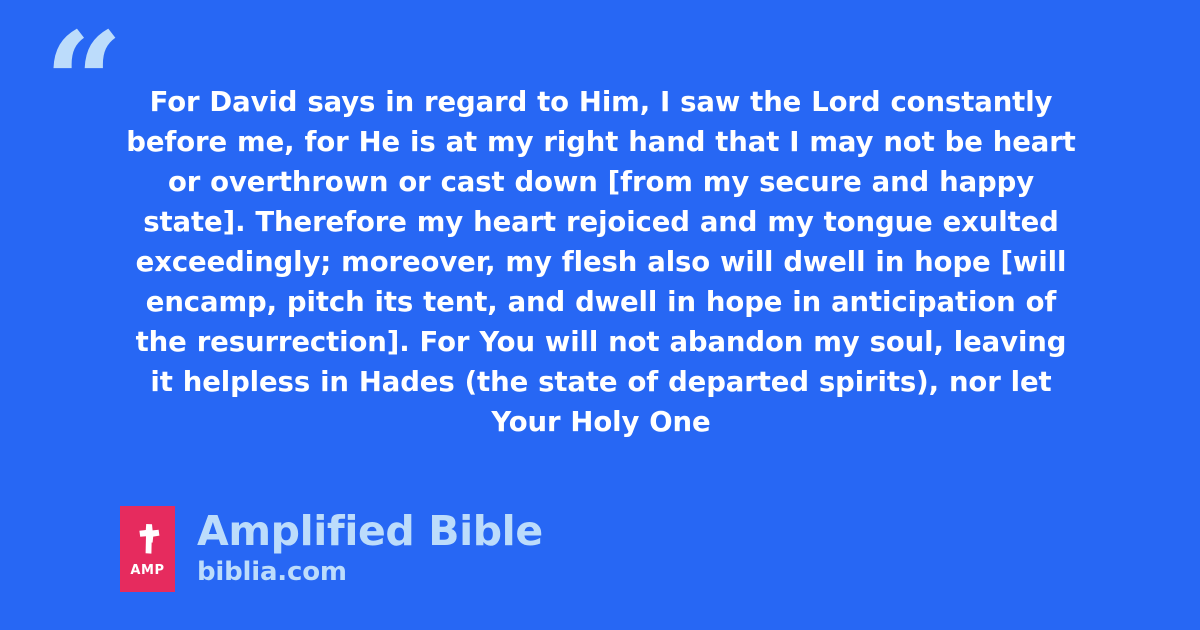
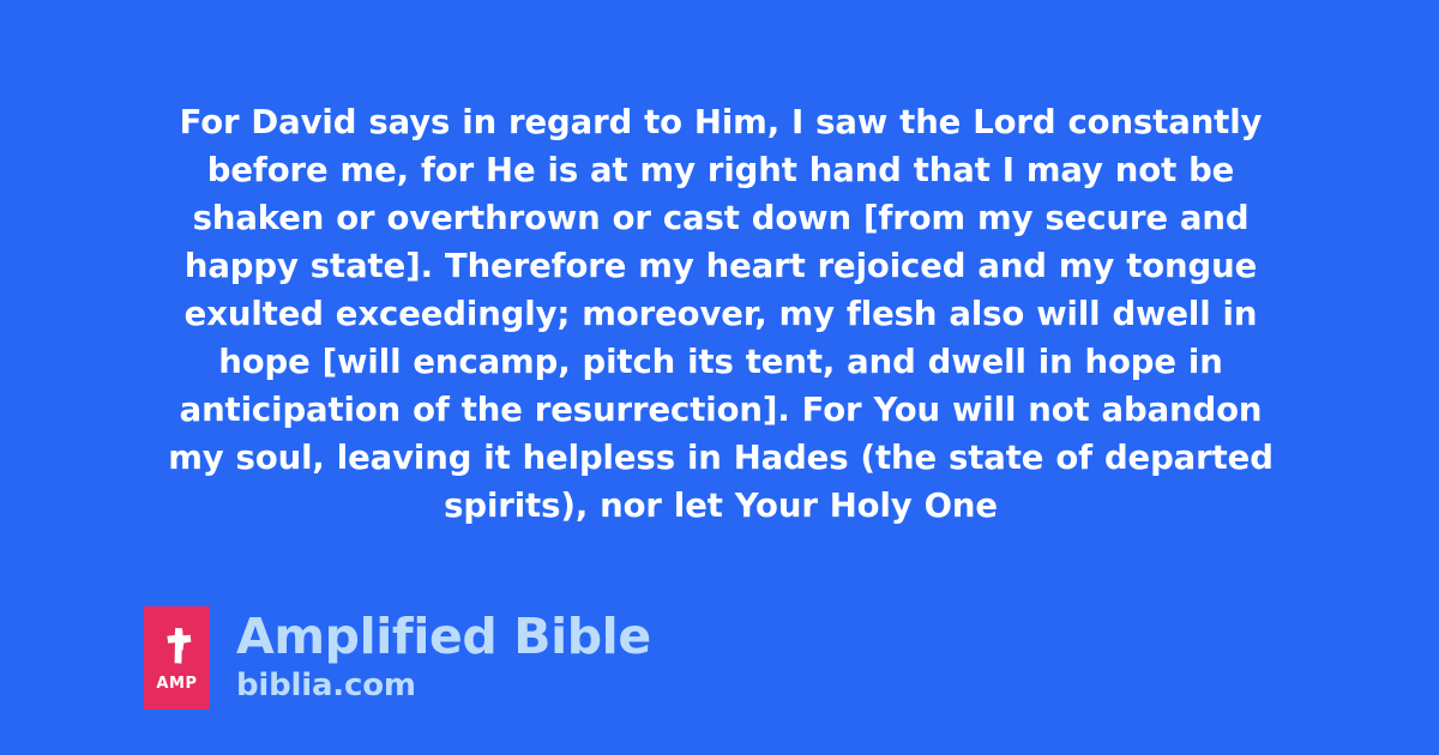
- “
- For David says in regard to Him, I saw the Lord constantly before me, for He is at my right hand that I may not be heart or overthrown or cast down [from my secure and happy state]. Therefore my heart rejoiced and my tongue exulted exceedingly; moreover, my flesh also will dwell in hope [will encamp, pitch its tent, and dwell in hope in anticipation of the resurrection]. For You will not abandon my soul, leaving it helpless in Hades (the state of departed spirits), nor let Your Holy One
+ For David says in regard to Him, I saw the Lord constantly before me, for He is at my right hand that I may not be shaken or overthrown or cast down [from my secure and happy state]. Therefore my heart rejoiced and my tongue exulted exceedingly; moreover, my flesh also will dwell in hope [will encamp, pitch its tent, and dwell in hope in anticipation of the resurrection]. For You will not abandon my soul, leaving it helpless in Hades (the state of departed spirits), nor let Your Holy One
  AMP
  Amplified Bible
  biblia.com
